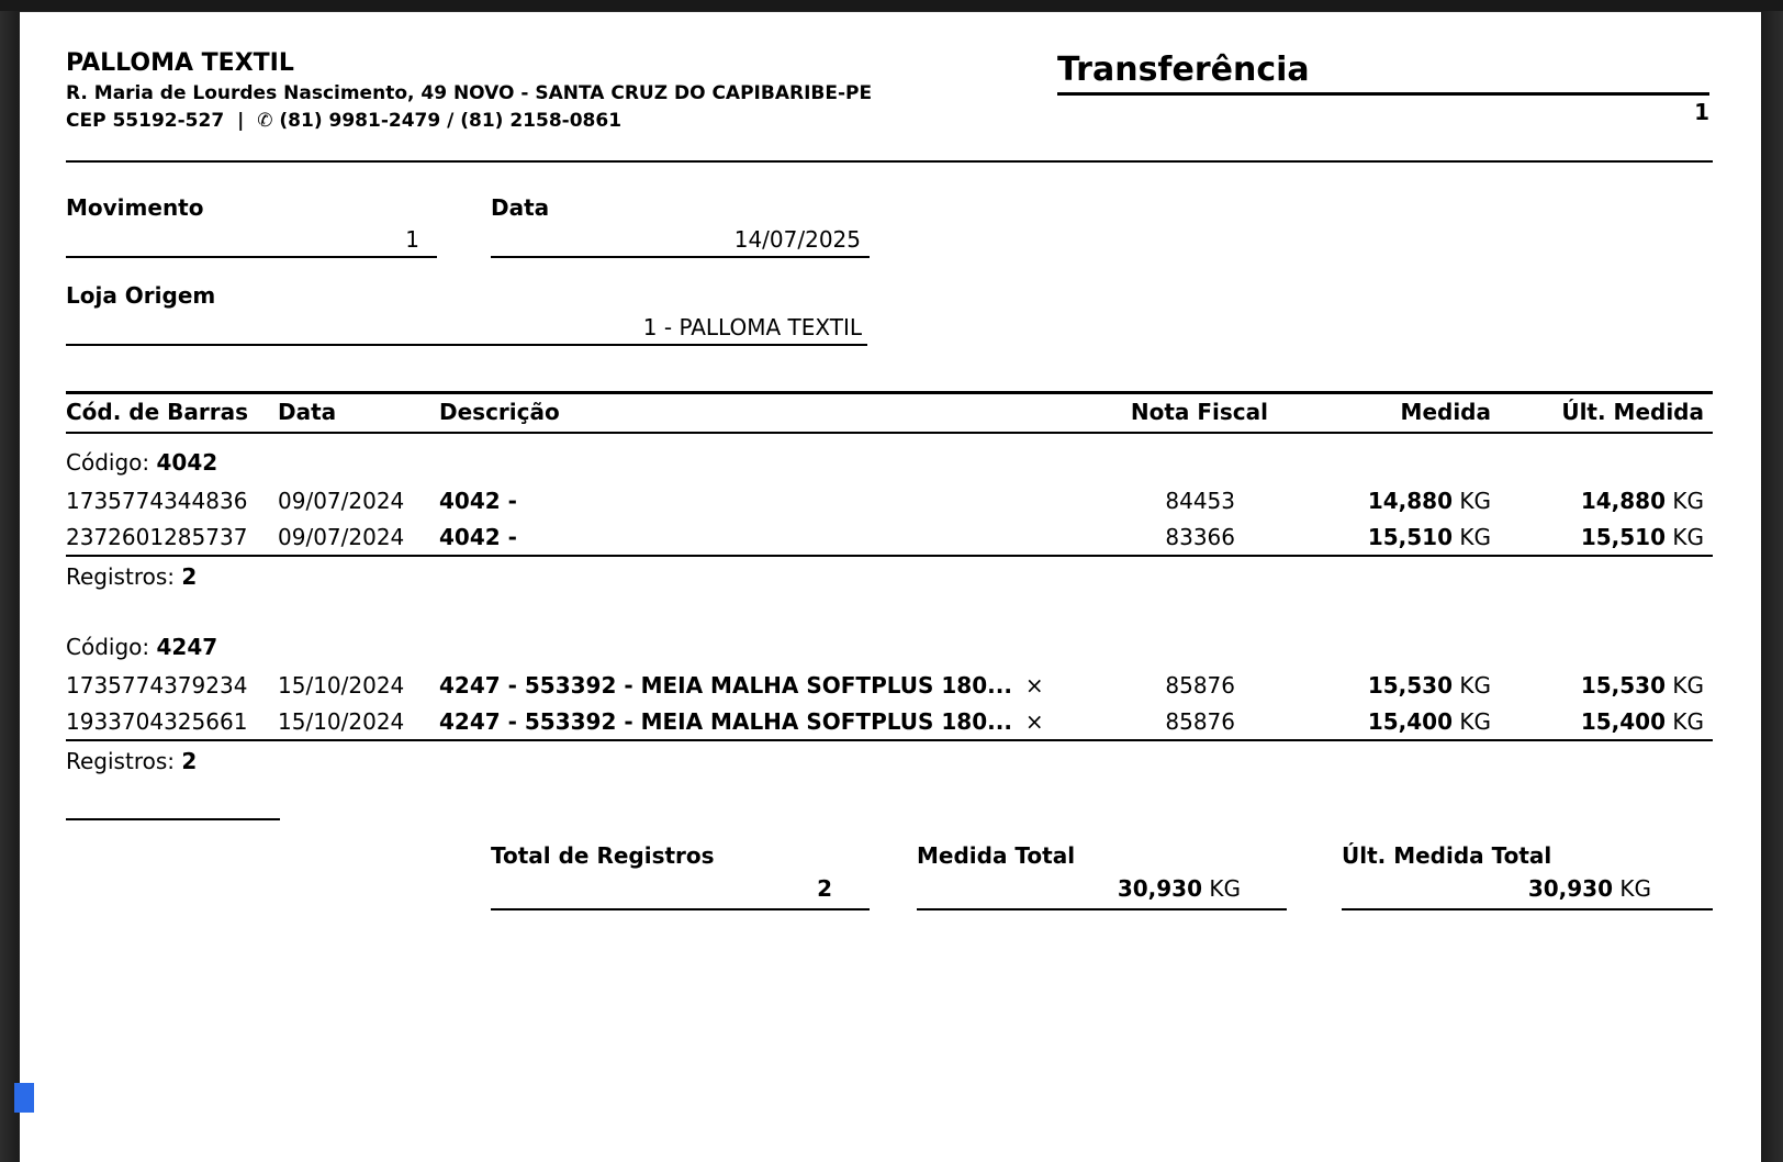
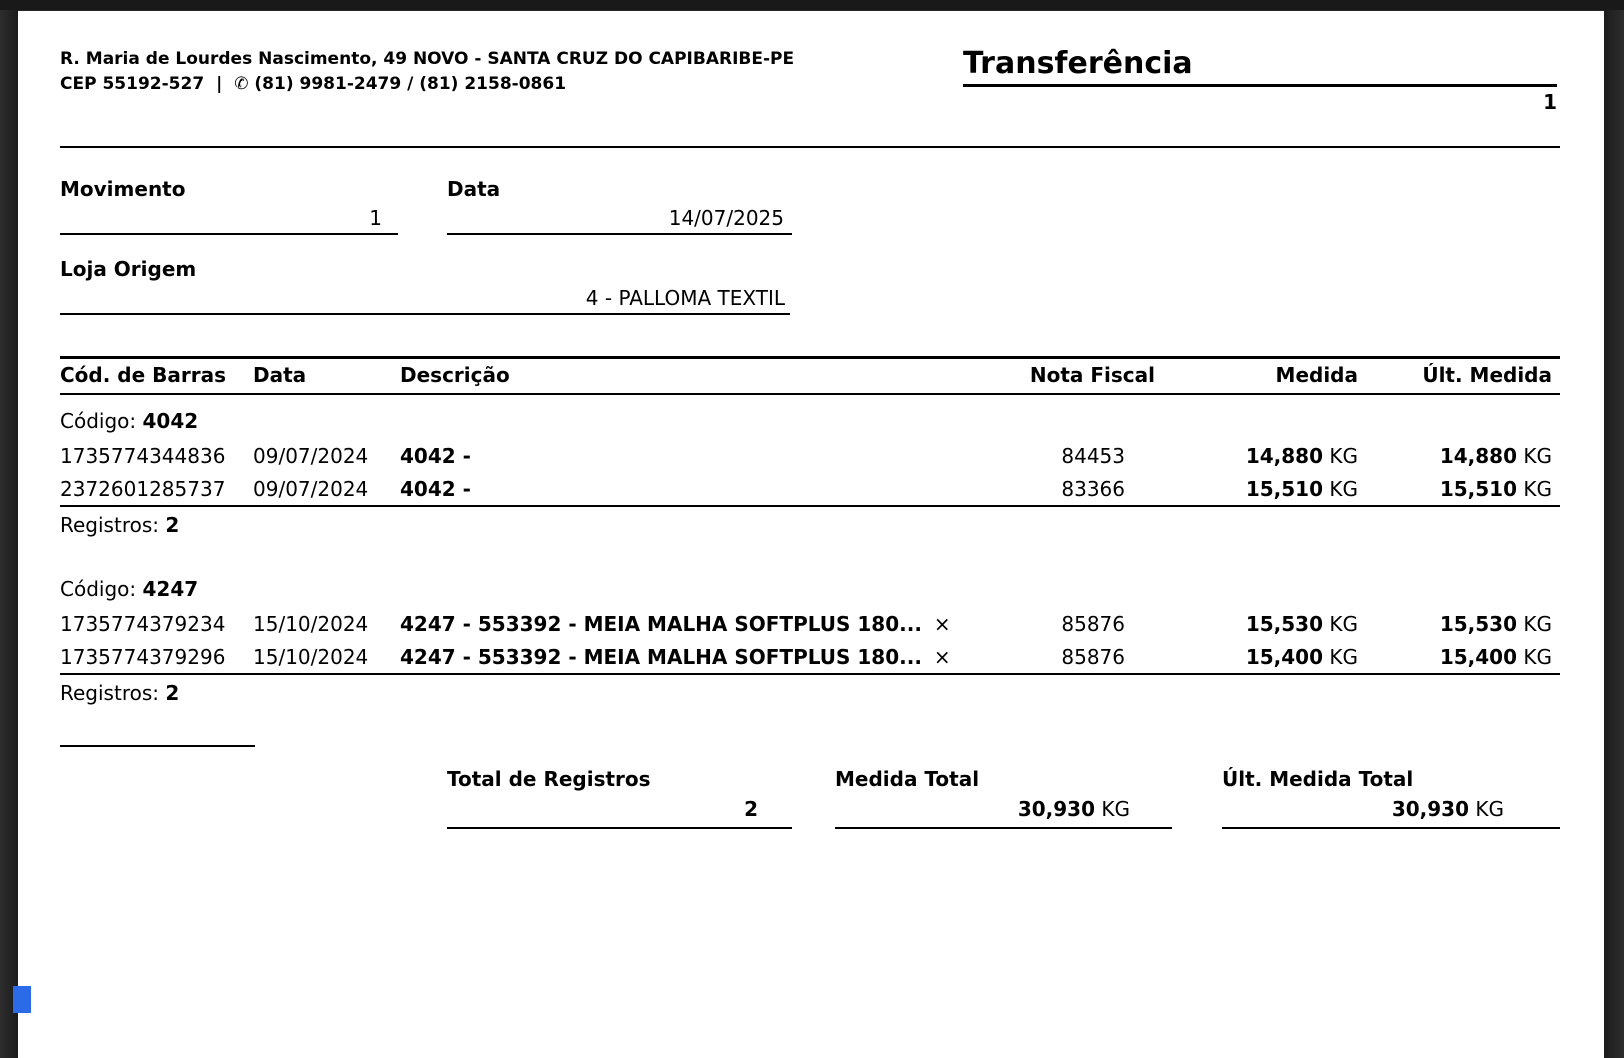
- PALLOMA TEXTIL
  R. Maria de Lourdes Nascimento, 49 NOVO - SANTA CRUZ DO CAPIBARIBE-PE
  CEP 55192-527 | ✆ (81) 9981-2479 / (81) 2158-0861
  Transferência
  1
  Movimento
  1
  Data
  14/07/2025
  Loja Origem
- 1 - PALLOMA TEXTIL
+ 4 - PALLOMA TEXTIL
  Cód. de Barras
  Data
  Descrição
  Nota Fiscal
  Medida
  Últ. Medida
  Código: 4042
  1735774344836
  09/07/2024
  4042 -
  84453
  14,880 KG
  14,880 KG
  2372601285737
  09/07/2024
  4042 -
  83366
  15,510 KG
  15,510 KG
  Registros: 2
  Código: 4247
  1735774379234
  15/10/2024
  4247 - 553392 - MEIA MALHA SOFTPLUS 180...
  ×
  85876
  15,530 KG
  15,530 KG
- 1933704325661
+ 1735774379296
  15/10/2024
  4247 - 553392 - MEIA MALHA SOFTPLUS 180...
  ×
  85876
  15,400 KG
  15,400 KG
  Registros: 2
  Total de Registros
  2
  Medida Total
  30,930 KG
  Últ. Medida Total
  30,930 KG
